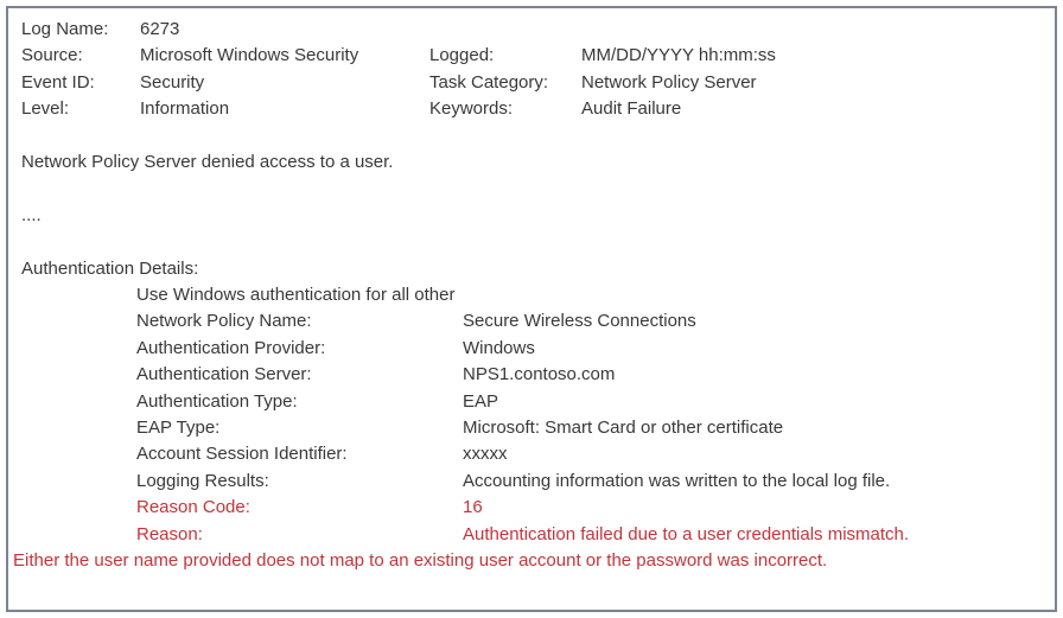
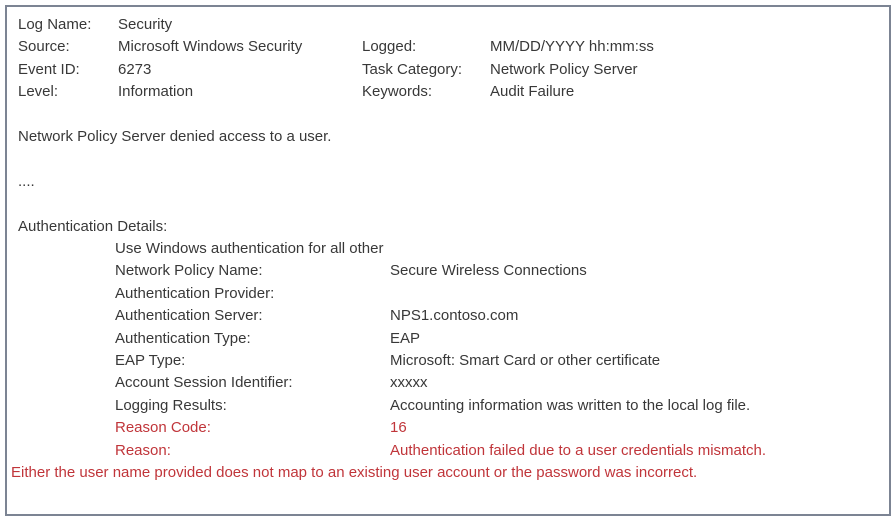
  Log Name:
- 6273
+ Security
  Source:
  Microsoft Windows Security
  Logged:
  MM/DD/YYYY hh:mm:ss
  Event ID:
- Security
+ 6273
  Task Category:
  Network Policy Server
  Level:
  Information
  Keywords:
  Audit Failure
  Network Policy Server denied access to a user.
  ....
  Authentication Details:
  Use Windows authentication for all other
  Network Policy Name:
  Secure Wireless Connections
  Authentication Provider:
- Windows
  Authentication Server:
  NPS1.contoso.com
  Authentication Type:
  EAP
  EAP Type:
  Microsoft: Smart Card or other certificate
  Account Session Identifier:
  xxxxx
  Logging Results:
  Accounting information was written to the local log file.
  Reason Code:
  16
  Reason:
  Authentication failed due to a user credentials mismatch.
  Either the user name provided does not map to an existing user account or the password was incorrect.
